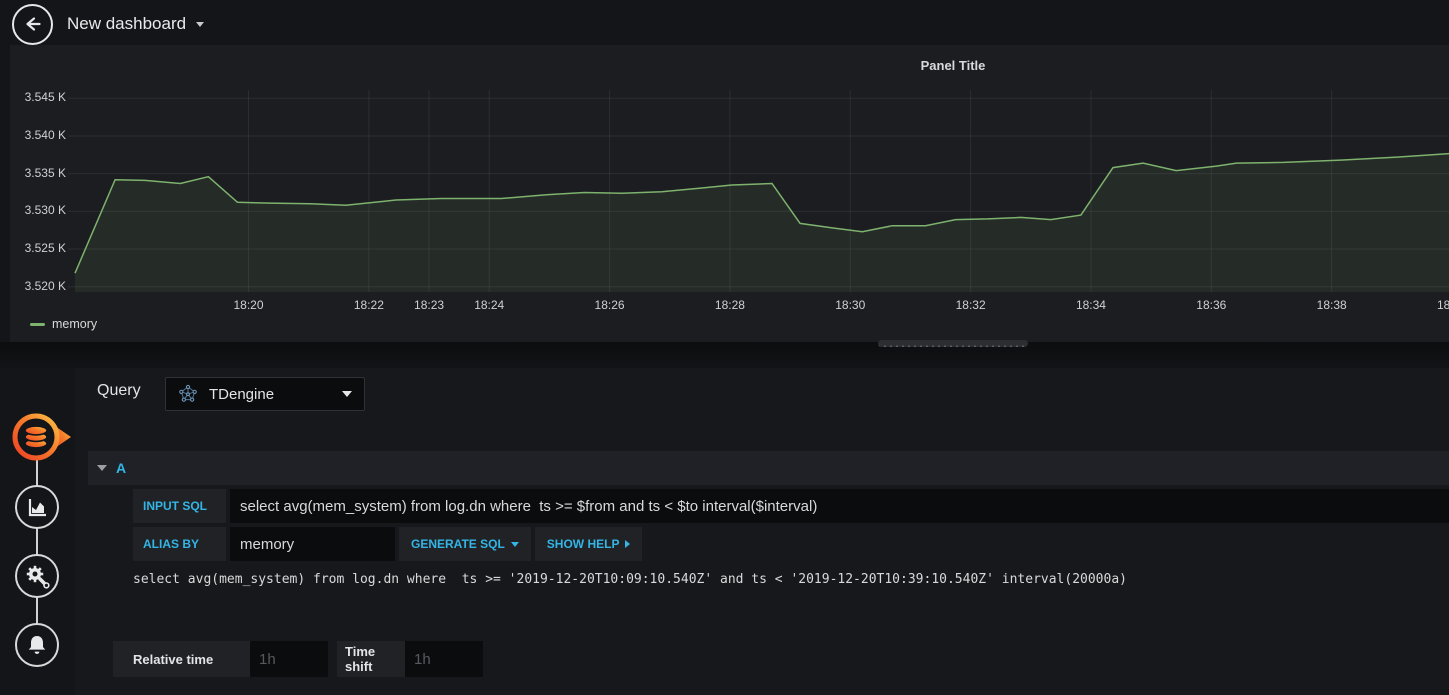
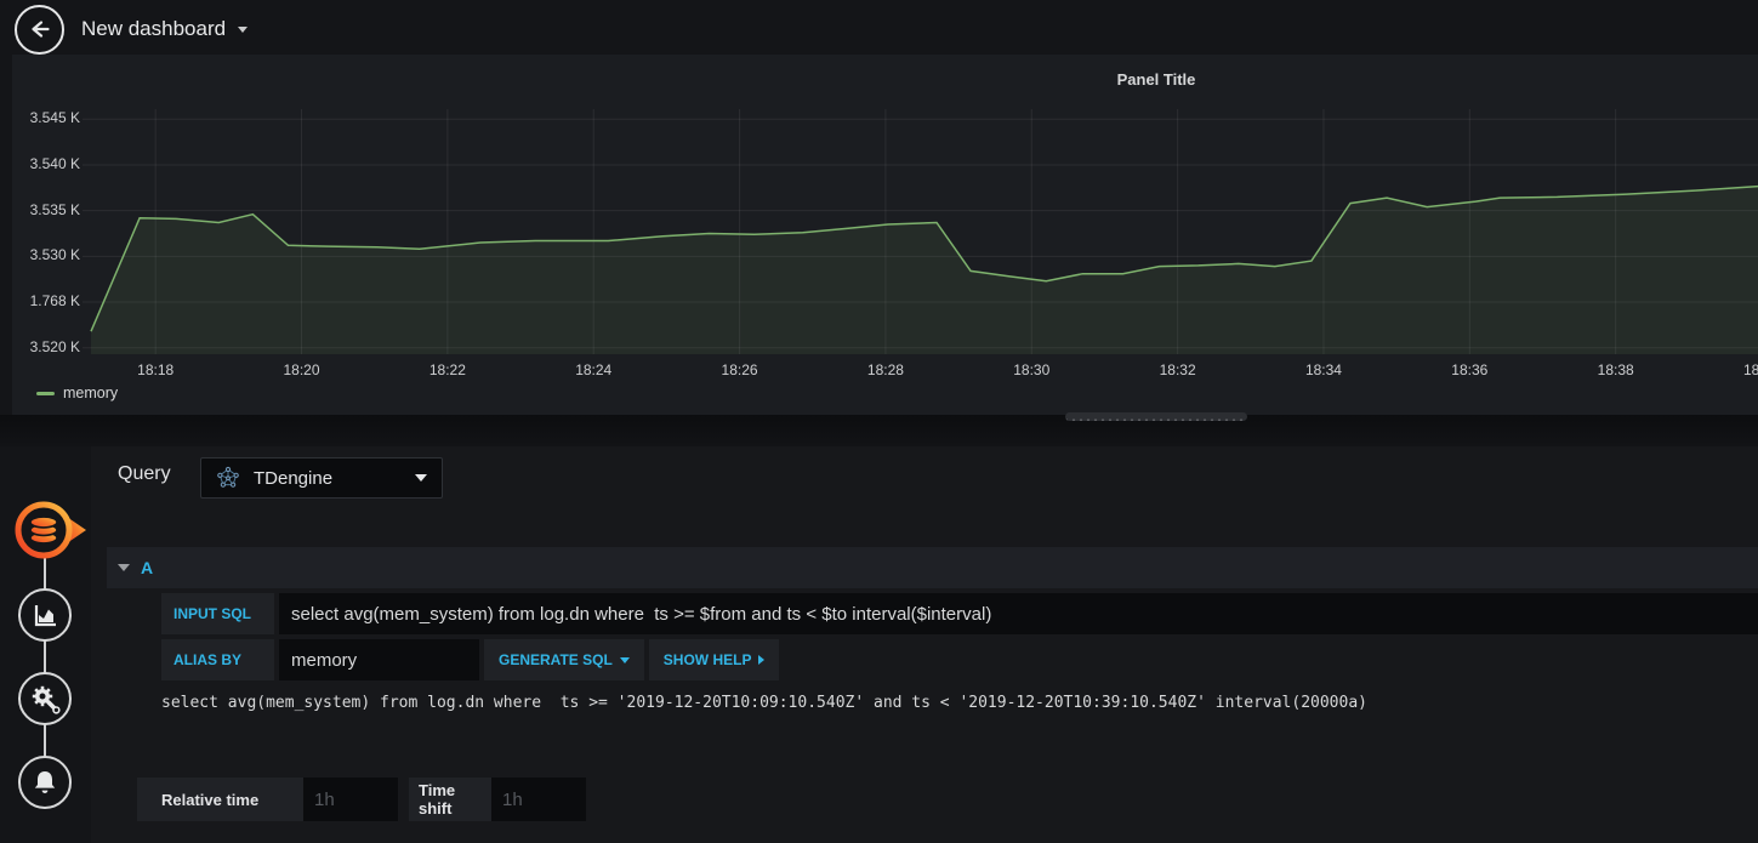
  New dashboard
  Panel Title
  memory
- 18:23
+ 18:18
  18:20
  18:22
  18:24
  18:26
  18:28
  18:30
  18:32
  18:34
  18:36
  18:38
  3.545 K
  3.540 K
  3.535 K
  3.530 K
- 3.525 K
+ 1.768 K
  3.520 K
  Query
  TDengine
  A
  INPUT SQL
  select avg(mem_system) from log.dn where ts >= $from and ts < $to interval($interval)
  ALIAS BY
  memory
  GENERATE SQL
  SHOW HELP
  select avg(mem_system) from log.dn where ts >= '2019-12-20T10:09:10.540Z' and ts < '2019-12-20T10:39:10.540Z' interval(20000a)
  Relative time
  1h
  Time shift
  1h
